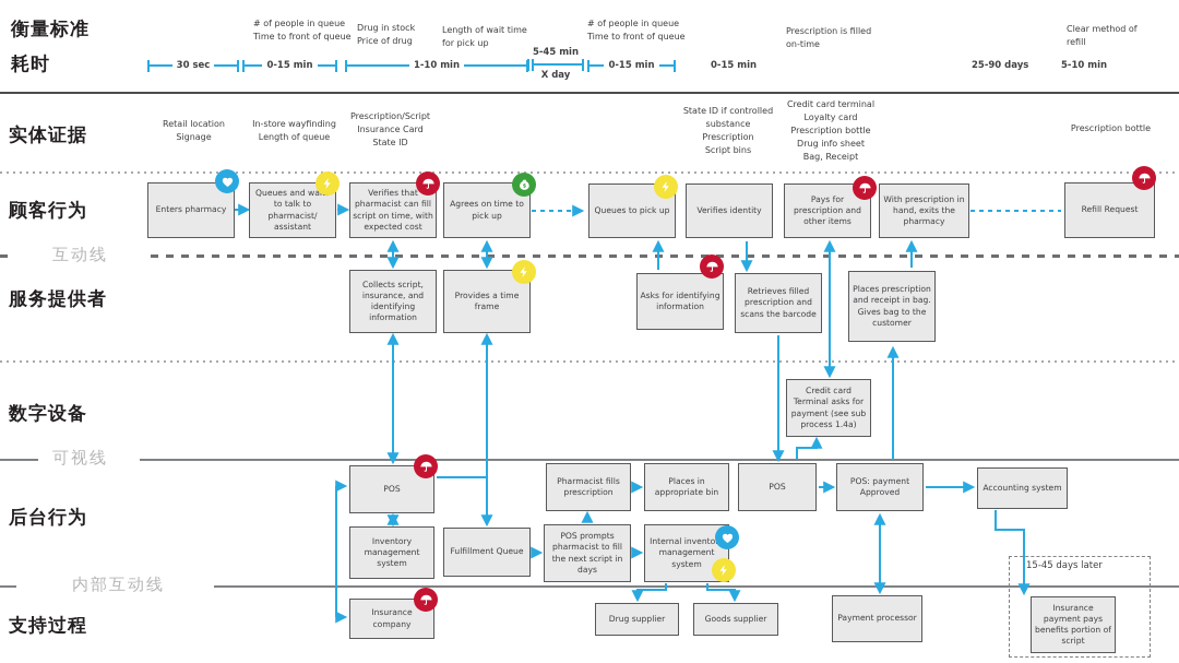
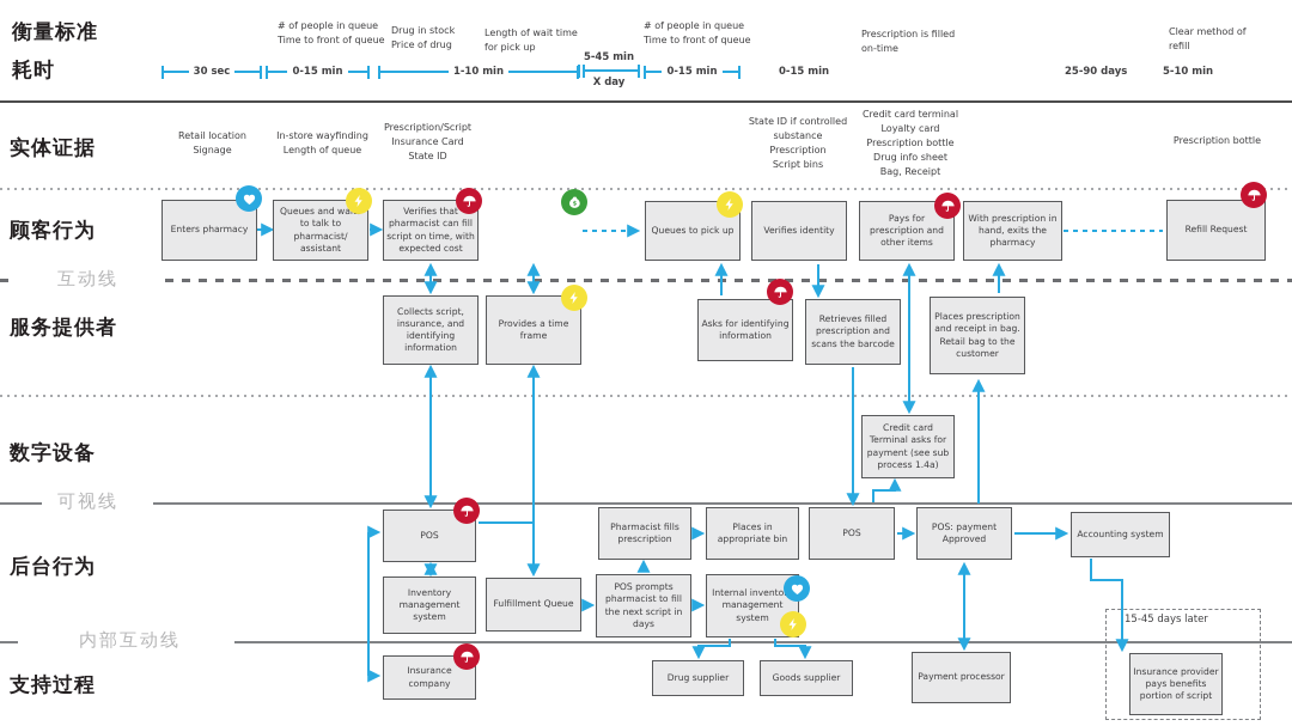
  衡量标准
  耗时
  实体证据
  顾客行为
  互动线
  服务提供者
  数字设备
  可视线
  后台行为
  内部互动线
  支持过程
  # of people in queue
  Time to front of queue
  Drug in stock
  Price of drug
  Length of wait time
  for pick up
  # of people in queue
  Time to front of queue
  Prescription is filled
  on-time
  Clear method of
  refill
  30 sec
  0-15 min
  1-10 min
  5-45 min
  X day
  0-15 min
  0-15 min
  25-90 days
  5-10 min
  Retail location
  Signage
  In-store wayfinding
  Length of queue
  Prescription/Script
  Insurance Card
  State ID
  State ID if controlled
  substance
  Prescription
  Script bins
  Credit card terminal
  Loyalty card
  Prescription bottle
  Drug info sheet
  Bag, Receipt
  Prescription bottle
  Enters pharmacy
  Queues and wa to talk to pharmacist/ assistant
  Verifies that pharmacist can fill script on time, with expected cost
- Agrees on time to pick up
  Queues to pick up
  Verifies identity
  Pays for prescription and other items
  With prescription in hand, exits the pharmacy
  Refill Request
  Collects script, insurance, and identifying information
  Provides a time frame
  Asks for identifying information
  Retrieves filled prescription and scans the barcode
- Places prescription and receipt in bag. Gives bag to the customer
+ Places prescription and receipt in bag. Retail bag to the customer
  Credit card Terminal asks for payment (see sub process 1.4a)
  POS
  Pharmacist fills prescription
  Places in appropriate bin
  POS
  POS: payment Approved
  Accounting system
  Inventory management system
  Fulfillment Queue
  POS prompts pharmacist to fill the next script in days
  Internal invento management system
  Insurance company
  Drug supplier
  Goods supplier
  Payment processor
  15-45 days later
- Insurance payment pays benefits portion of script
+ Insurance provider pays benefits portion of script
